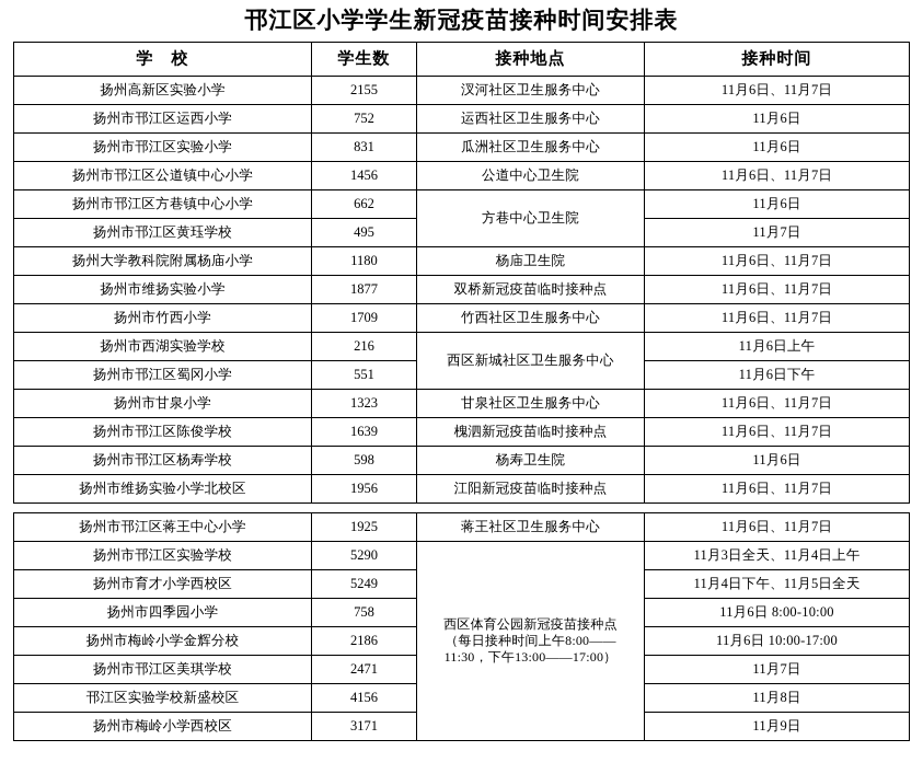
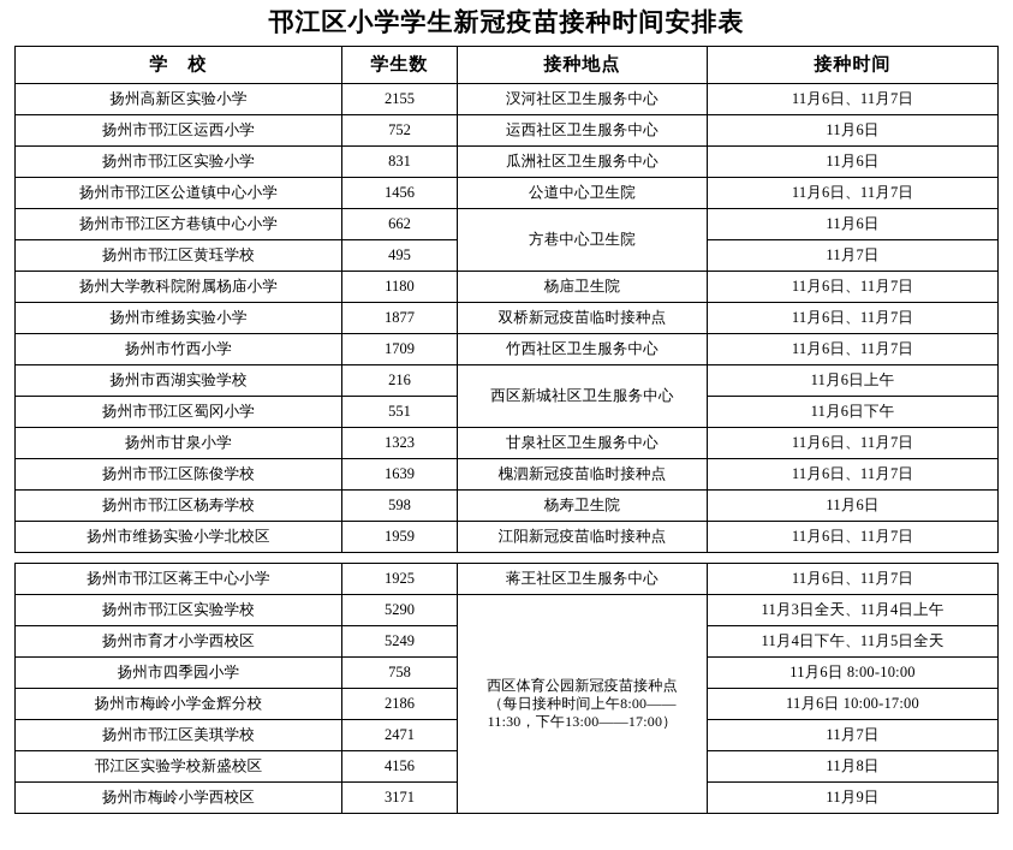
  邗江区小学学生新冠疫苗接种时间安排表
  学 校	学生数	接种地点	接种时间
  扬州高新区实验小学	2155	汊河社区卫生服务中心	11月6日、11月7日
  扬州市邗江区运西小学	752	运西社区卫生服务中心	11月6日
  扬州市邗江区实验小学	831	瓜洲社区卫生服务中心	11月6日
  扬州市邗江区公道镇中心小学	1456	公道中心卫生院	11月6日、11月7日
  扬州市邗江区方巷镇中心小学	662	方巷中心卫生院	11月6日
  扬州市邗江区黄珏学校	495	11月7日
  扬州大学教科院附属杨庙小学	1180	杨庙卫生院	11月6日、11月7日
  扬州市维扬实验小学	1877	双桥新冠疫苗临时接种点	11月6日、11月7日
  扬州市竹西小学	1709	竹西社区卫生服务中心	11月6日、11月7日
  扬州市西湖实验学校	216	西区新城社区卫生服务中心	11月6日上午
  扬州市邗江区蜀冈小学	551	11月6日下午
  扬州市甘泉小学	1323	甘泉社区卫生服务中心	11月6日、11月7日
  扬州市邗江区陈俊学校	1639	槐泗新冠疫苗临时接种点	11月6日、11月7日
  扬州市邗江区杨寿学校	598	杨寿卫生院	11月6日
- 扬州市维扬实验小学北校区	1956	江阳新冠疫苗临时接种点	11月6日、11月7日
+ 扬州市维扬实验小学北校区	1959	江阳新冠疫苗临时接种点	11月6日、11月7日
  扬州市邗江区蒋王中心小学	1925	蒋王社区卫生服务中心	11月6日、11月7日
  扬州市邗江区实验学校	5290	西区体育公园新冠疫苗接种点（每日接种时间上午8:00——11:30，下午13:00——17:00）	11月3日全天、11月4日上午
  扬州市育才小学西校区	5249	11月4日下午、11月5日全天
  扬州市四季园小学	758	11月6日 8:00-10:00
  扬州市梅岭小学金辉分校	2186	11月6日 10:00-17:00
  扬州市邗江区美琪学校	2471	11月7日
  邗江区实验学校新盛校区	4156	11月8日
  扬州市梅岭小学西校区	3171	11月9日
